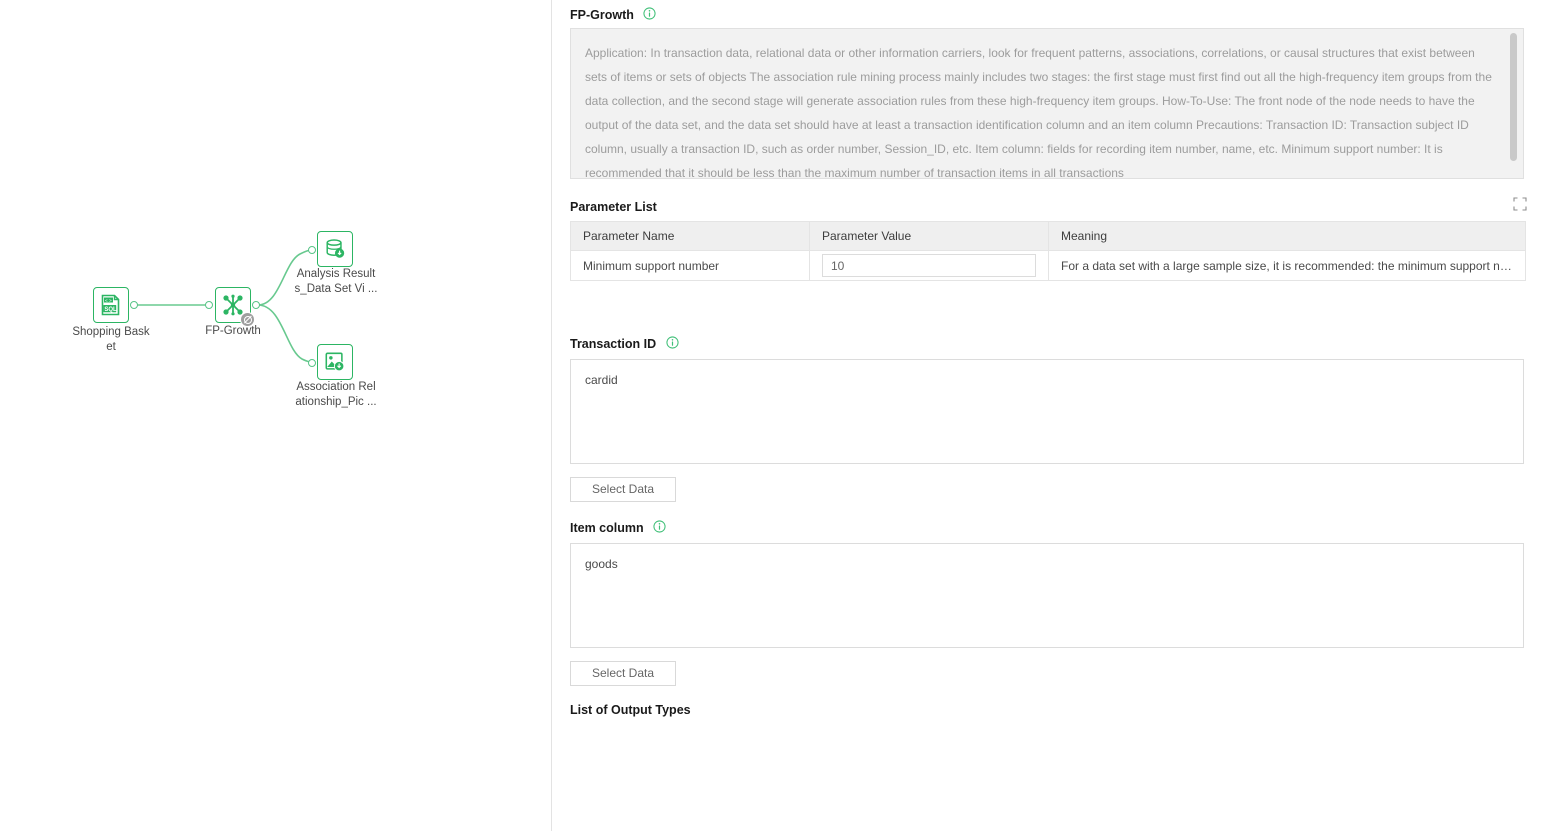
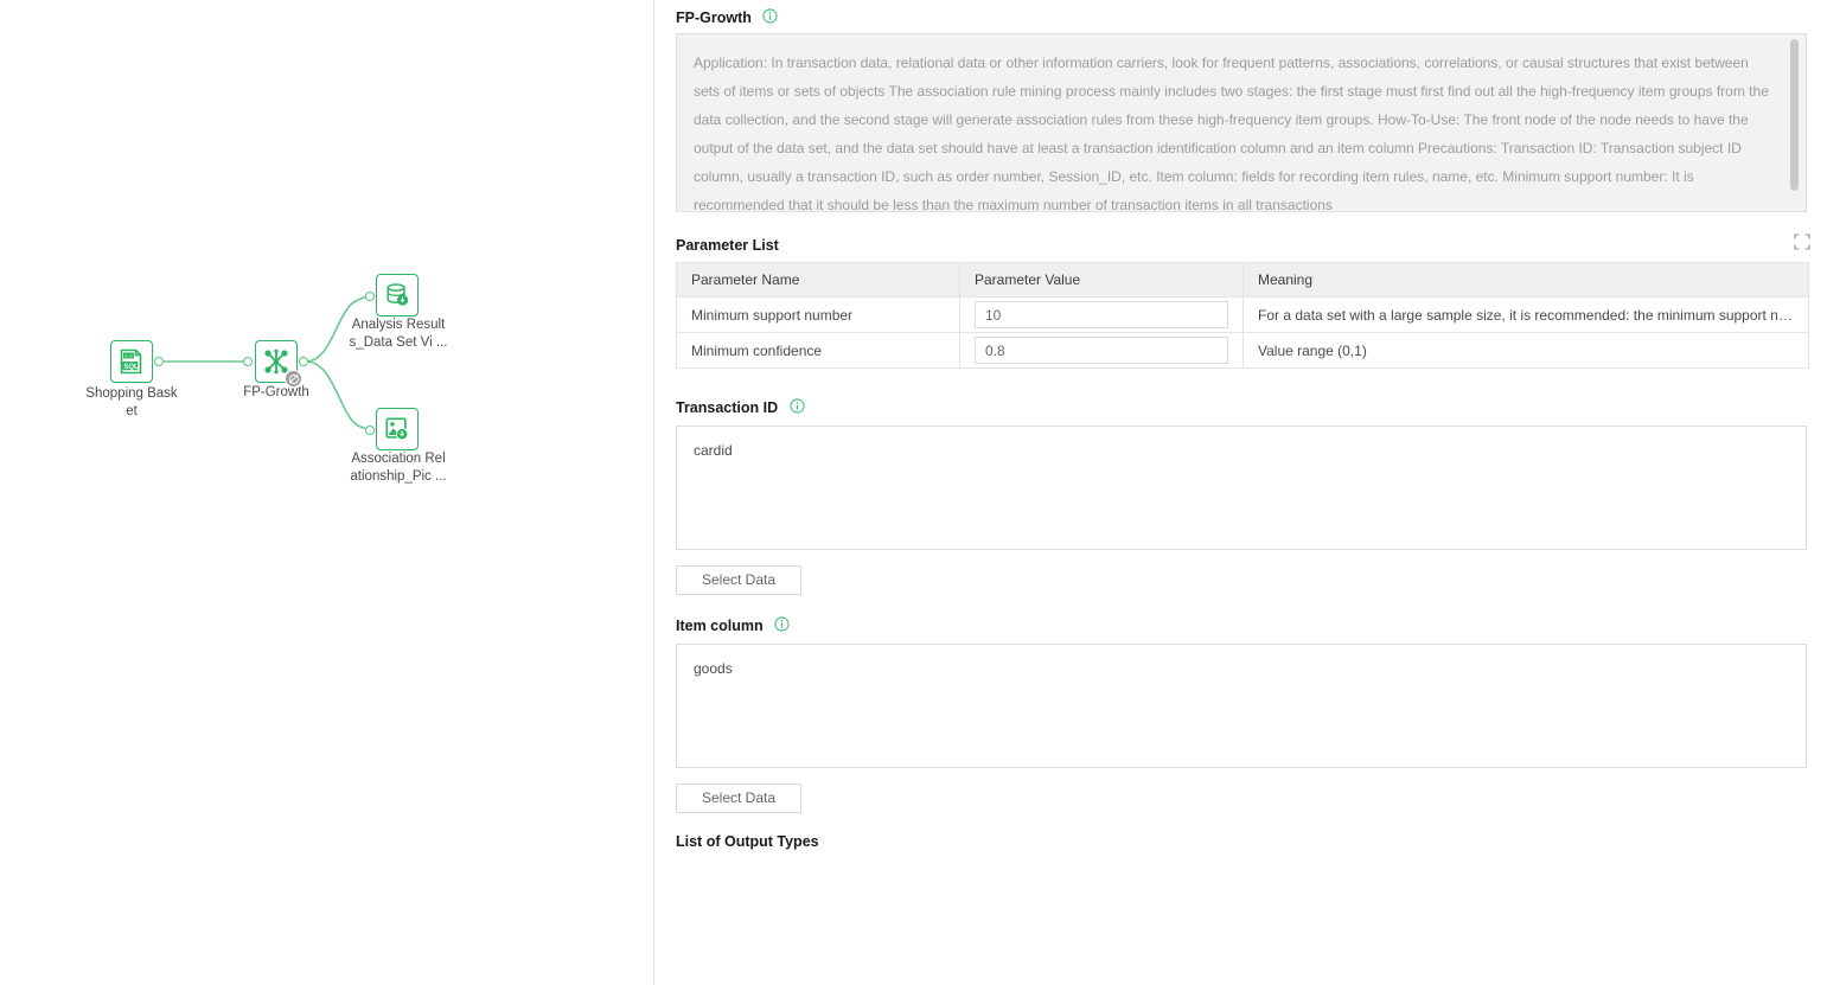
  Shopping Bask
  et
  FP-Growth
  Analysis Result
  s_Data Set Vi ...
  Association Rel
  ationship_Pic ...
  FP-Growth
- Application: In transaction data, relational data or other information carriers, look for frequent patterns, associations, correlations, or causal structures that exist between sets of items or sets of objects The association rule mining process mainly includes two stages: the first stage must first find out all the high-frequency item groups from the data collection, and the second stage will generate association rules from these high-frequency item groups. How-To-Use: The front node of the node needs to have the output of the data set, and the data set should have at least a transaction identification column and an item column Precautions: Transaction ID: Transaction subject ID column, usually a transaction ID, such as order number, Session_ID, etc. Item column: fields for recording item number, name, etc. Minimum support number: It is recommended that it should be less than the maximum number of transaction items in all transactions
+ Application: In transaction data, relational data or other information carriers, look for frequent patterns, associations, correlations, or causal structures that exist between sets of items or sets of objects The association rule mining process mainly includes two stages: the first stage must first find out all the high-frequency item groups from the data collection, and the second stage will generate association rules from these high-frequency item groups. How-To-Use: The front node of the node needs to have the output of the data set, and the data set should have at least a transaction identification column and an item column Precautions: Transaction ID: Transaction subject ID column, usually a transaction ID, such as order number, Session_ID, etc. Item column: fields for recording item rules, name, etc. Minimum support number: It is recommended that it should be less than the maximum number of transaction items in all transactions
  Parameter List
  Parameter Name	Parameter Value	Meaning
  Minimum support number	10	For a data set with a large sample size, it is recommended: the minimum support num··
+ Minimum confidence	0.8	Value range (0,1)
  Transaction ID
  cardid
  Select Data
  Item column
  goods
  Select Data
  List of Output Types
